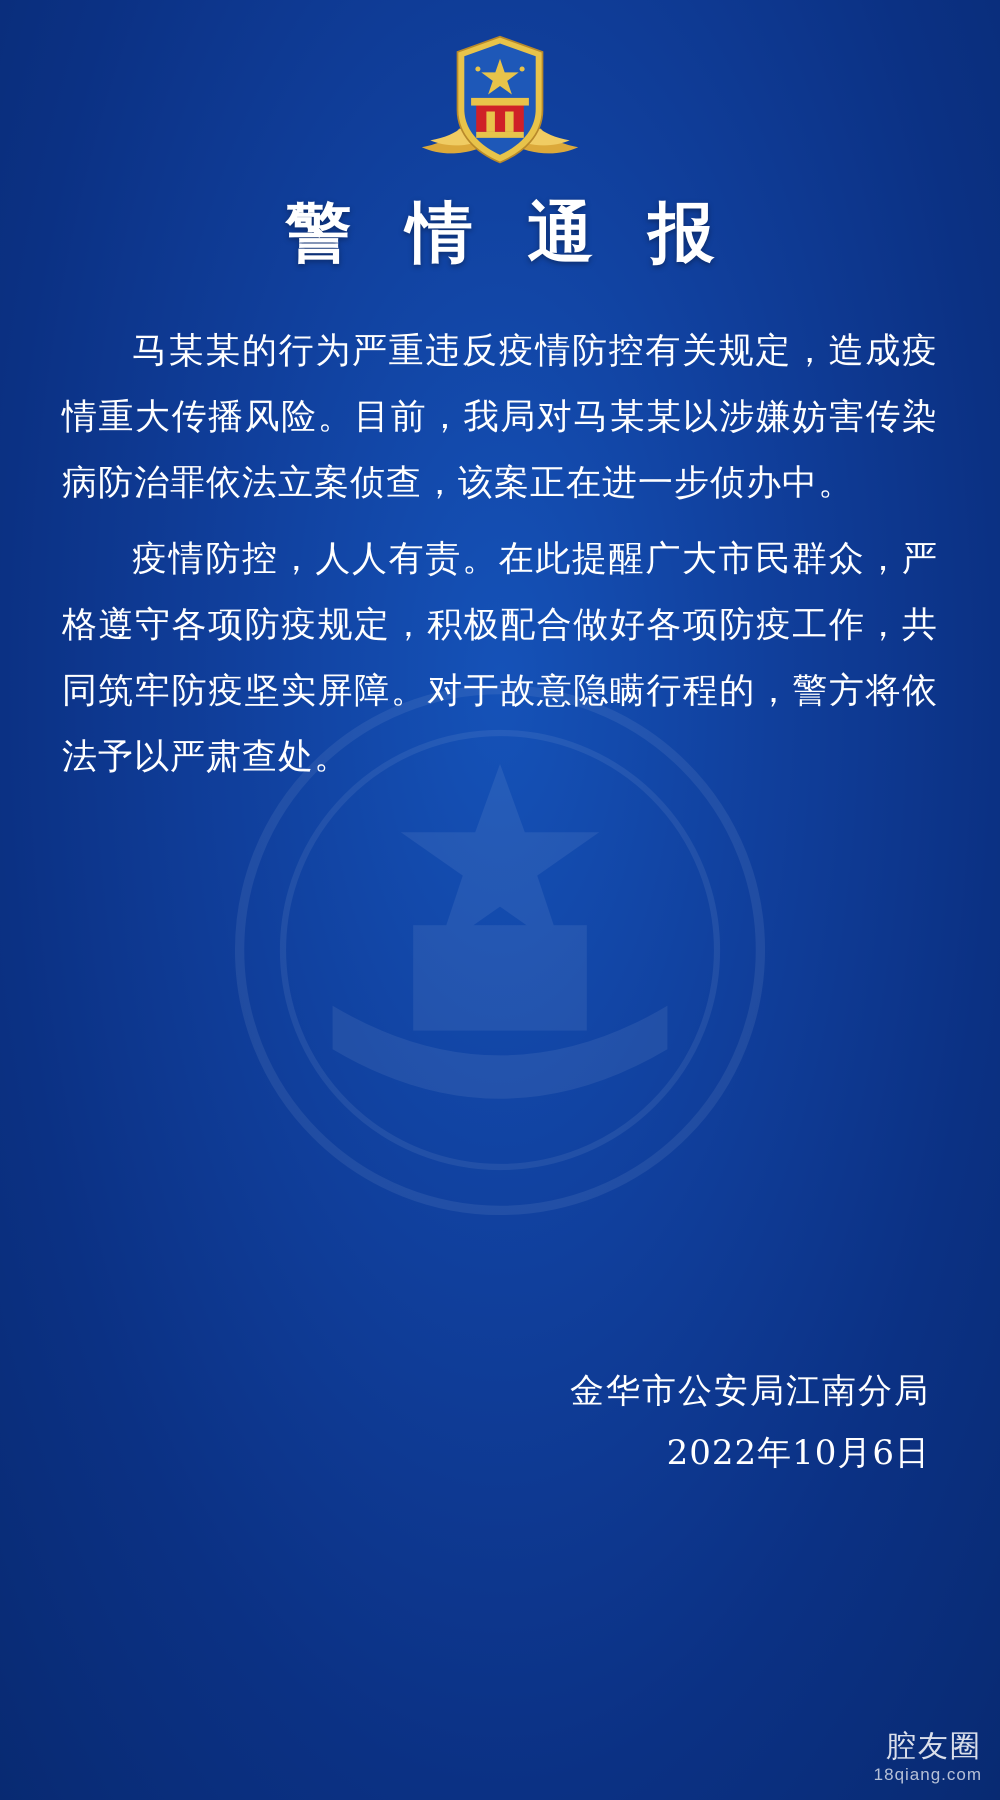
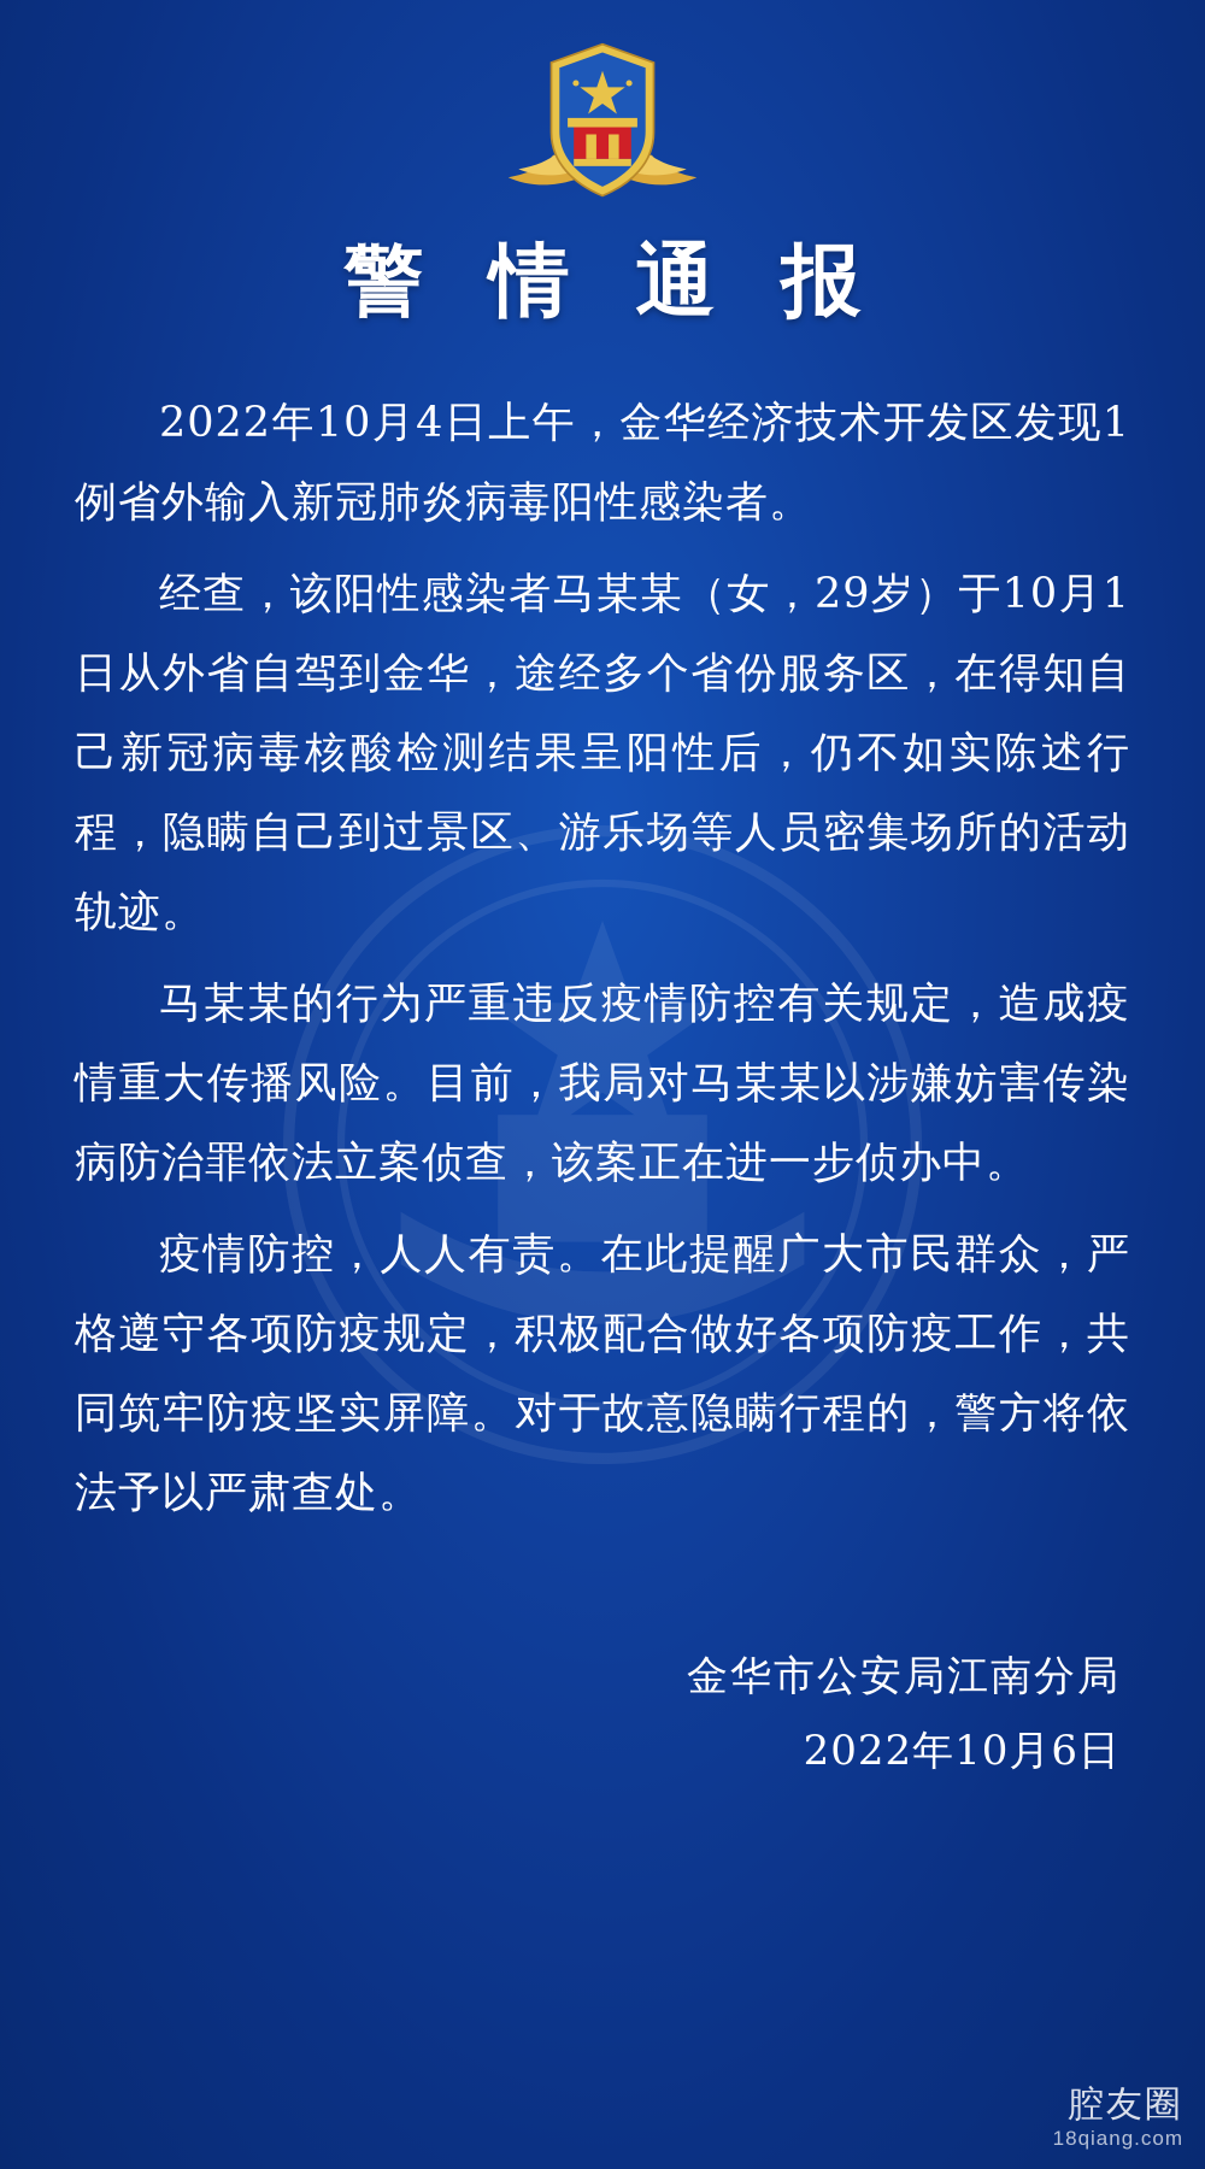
  警 情 通 报
+ 2022年10月4日上午，金华经济技术开发区发现1例省外输入新冠肺炎病毒阳性感染者。
+ 经查，该阳性感染者马某某（女，29岁）于10月1日从外省自驾到金华，途经多个省份服务区，在得知自己新冠病毒核酸检测结果呈阳性后，仍不如实陈述行程，隐瞒自己到过景区、游乐场等人员密集场所的活动轨迹。
  马某某的行为严重违反疫情防控有关规定，造成疫情重大传播风险。目前，我局对马某某以涉嫌妨害传染病防治罪依法立案侦查，该案正在进一步侦办中。
  疫情防控，人人有责。在此提醒广大市民群众，严格遵守各项防疫规定，积极配合做好各项防疫工作，共同筑牢防疫坚实屏障。对于故意隐瞒行程的，警方将依法予以严肃查处。
  金华市公安局江南分局
  2022年10月6日
  腔友圈
  18qiang.com
